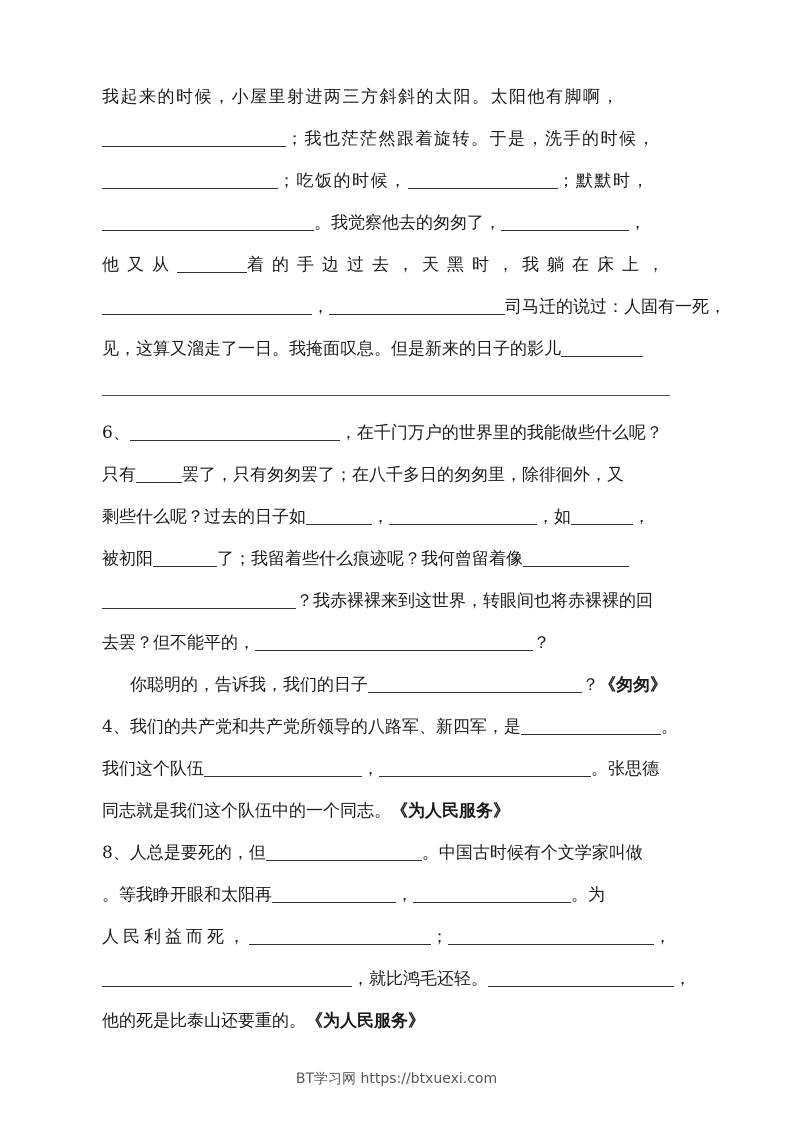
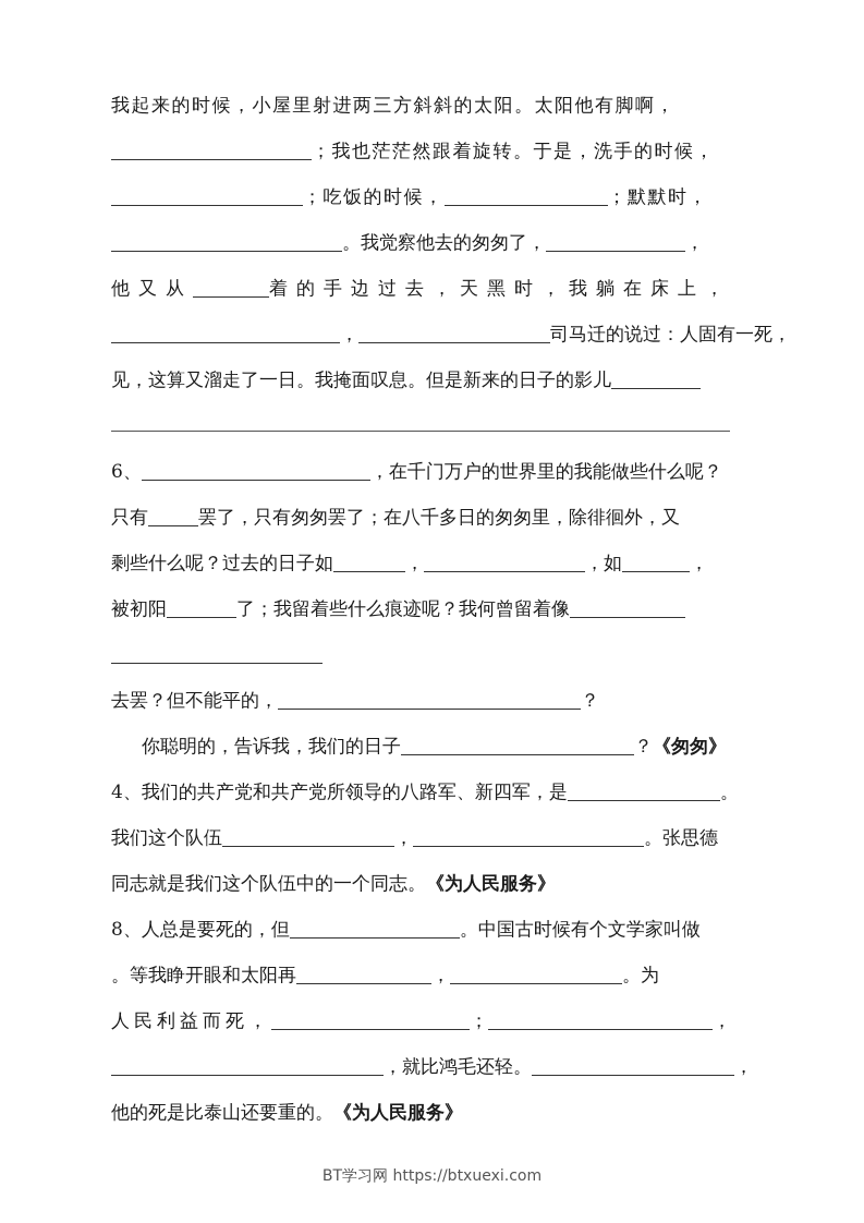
  我起来的时候，小屋里射进两三方斜斜的太阳。太阳他有脚啊，
  ；我也茫茫然跟着旋转。于是，洗手的时候，
  ；吃饭的时候， ；默默时，
  。我觉察他去的匆匆了， ，
  他又从 着的手边过去，天黑时，我躺在床上，
  ， 司马迁的说过：人固有一死，
  见，这算又溜走了一日。我掩面叹息。但是新来的日子的影儿
  6、 ，在千门万户的世界里的我能做些什么呢？
  只有 罢了，只有匆匆罢了；在八千多日的匆匆里，除徘徊外，又
  剩些什么呢？过去的日子如 ， ，如 ，
  被初阳 了；我留着些什么痕迹呢？我何曾留着像
- ？我赤裸裸来到这世界，转眼间也将赤裸裸的回
  去罢？但不能平的， ？
  你聪明的，告诉我，我们的日子 ？ 《匆匆》
  4、我们的共产党和共产党所领导的八路军、新四军，是 。
  我们这个队伍 ， 。张思德
  同志就是我们这个队伍中的一个同志。《为人民服务》
  8、人总是要死的，但 。中国古时候有个文学家叫做
  。等我睁开眼和太阳再 ， 。为
  人民利益而死， ； ，
  ，就比鸿毛还轻。 ，
  他的死是比泰山还要重的。《为人民服务》
  BT学习网 https://btxuexi.com
